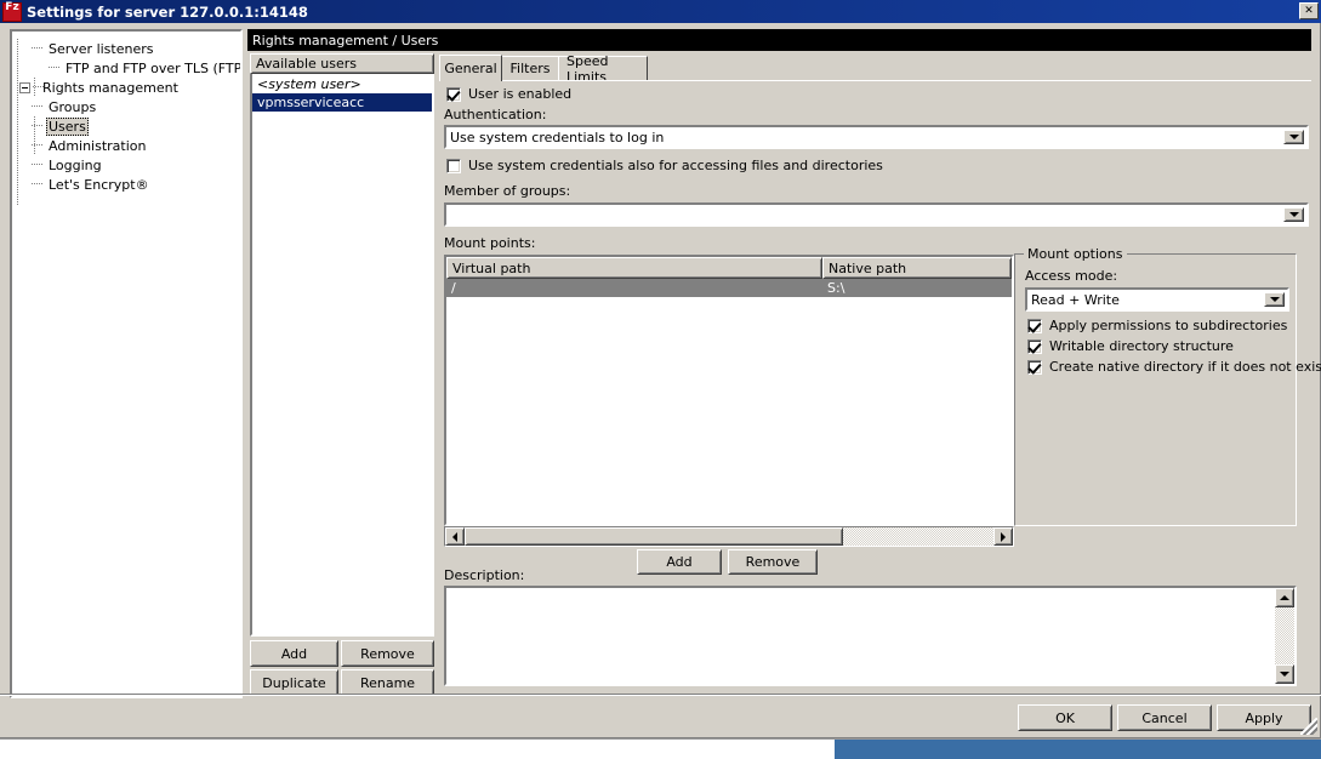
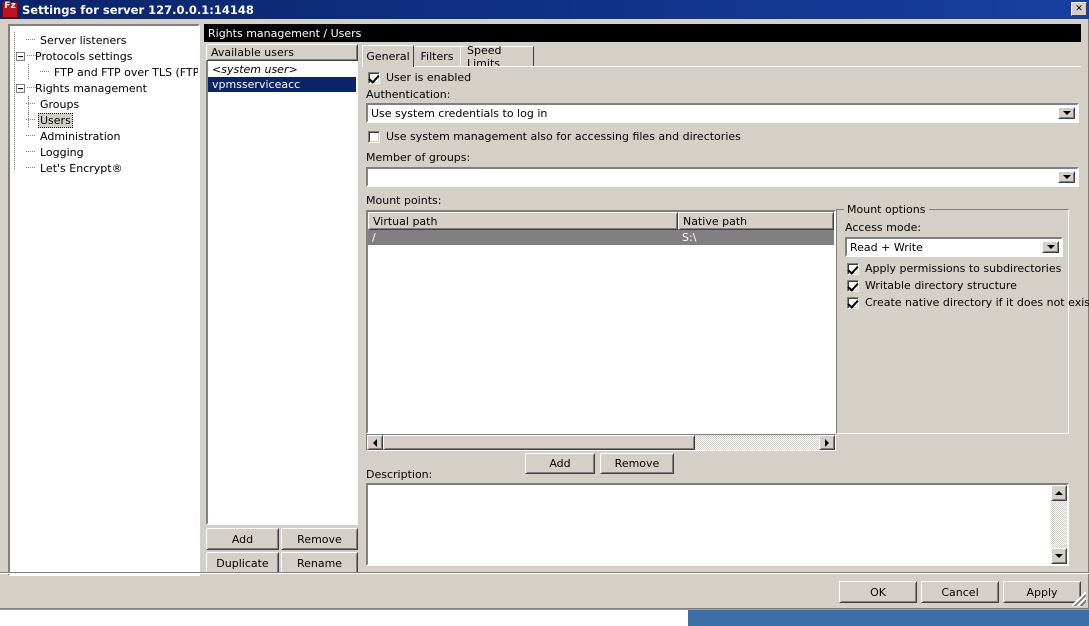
  Settings for server 127.0.0.1:14148
  ✕
  Server listeners
+ Protocols settings
  FTP and FTP over TLS (FTP
  Rights management
  Groups
  Users
  Administration
  Logging
  Let's Encrypt®
  Available users
  <system user>
  vpmsserviceacc
  Add
  Remove
  Duplicate
  Rename
  Rights management / Users
  General
  Filters
  Speed Limits
  User is enabled
  Authentication:
  Use system credentials to log in
- Use system credentials also for accessing files and directories
+ Use system management also for accessing files and directories
  Member of groups:
  Mount points:
  Virtual path
  Native path
  /
  S:\
  Add
  Remove
  Mount options
  Access mode:
  Read + Write
  Apply permissions to subdirectories
  Writable directory structure
  Create native directory if it does not exis
  Description:
  OK
  Cancel
  Apply
